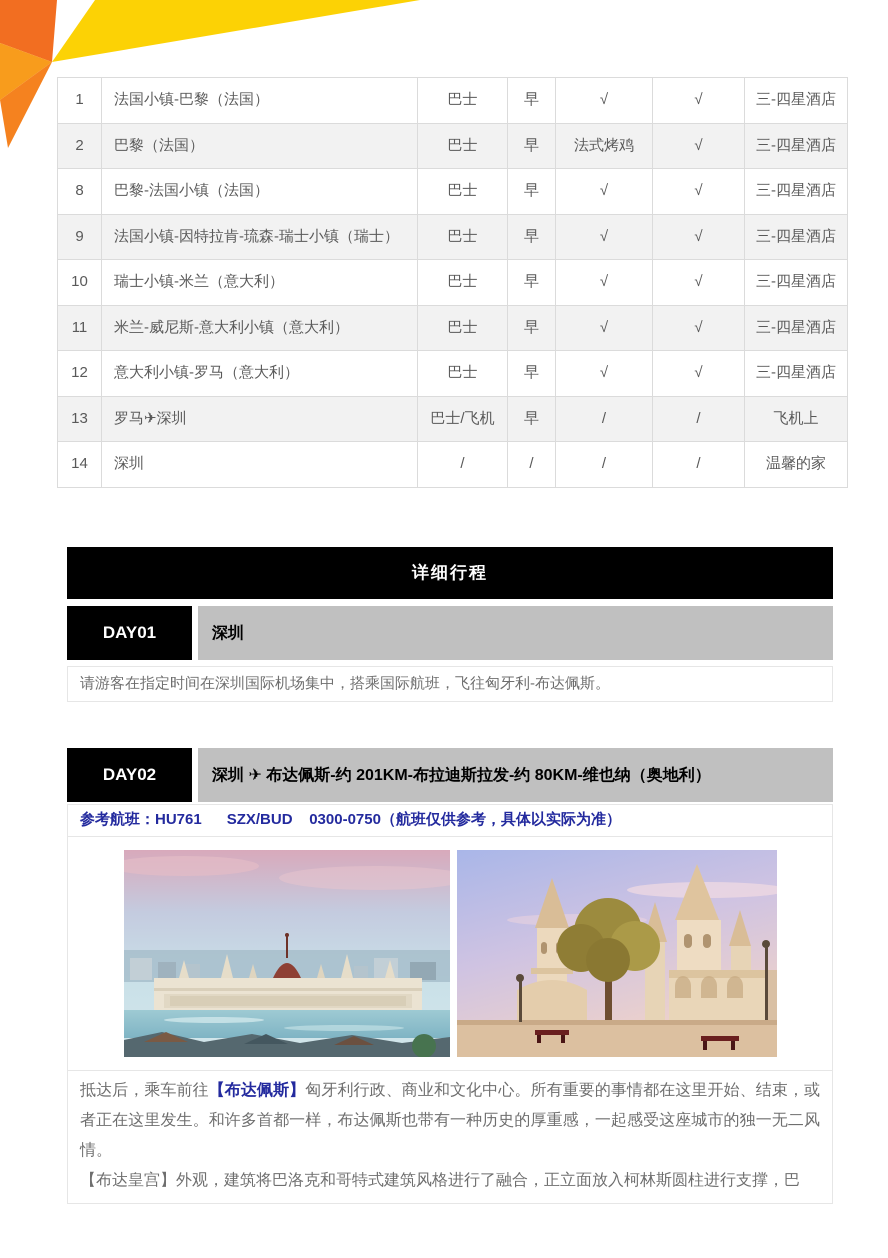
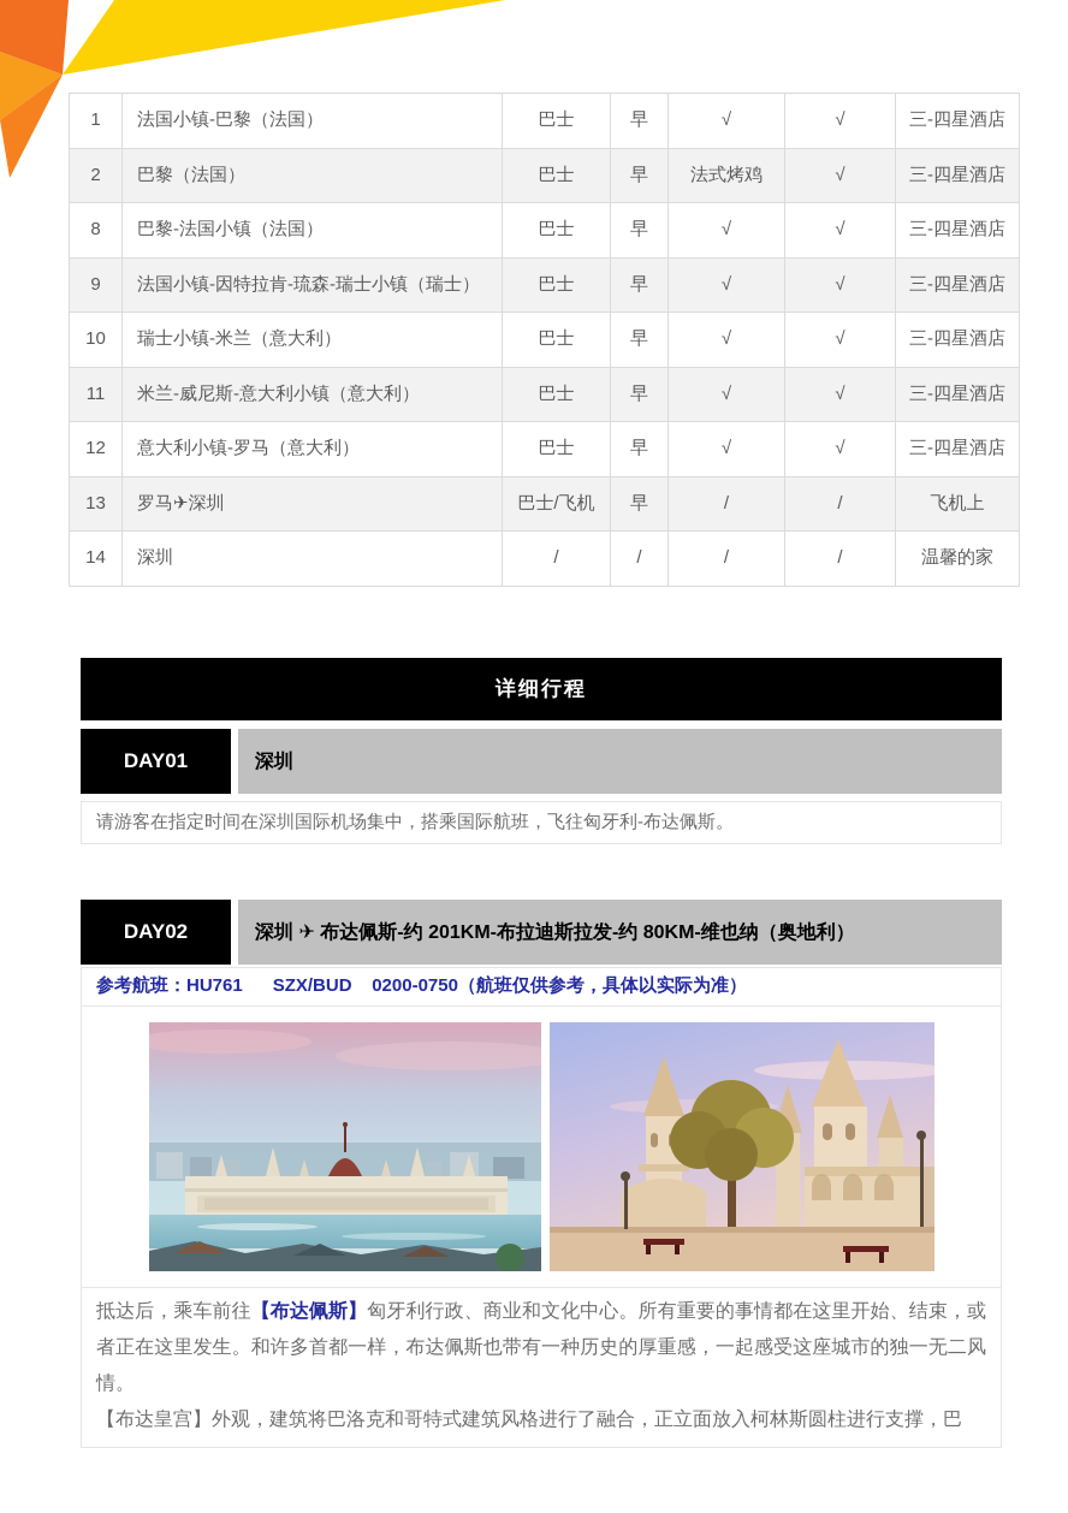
  1	法国小镇-巴黎（法国）	巴士	早	√	√	三-四星酒店
  2	巴黎（法国）	巴士	早	法式烤鸡	√	三-四星酒店
  8	巴黎-法国小镇（法国）	巴士	早	√	√	三-四星酒店
  9	法国小镇-因特拉肯-琉森-瑞士小镇（瑞士）	巴士	早	√	√	三-四星酒店
  10	瑞士小镇-米兰（意大利）	巴士	早	√	√	三-四星酒店
  11	米兰-威尼斯-意大利小镇（意大利）	巴士	早	√	√	三-四星酒店
  12	意大利小镇-罗马（意大利）	巴士	早	√	√	三-四星酒店
  13	罗马✈深圳	巴士/飞机	早	/	/	飞机上
  14	深圳	/	/	/	/	温馨的家
  详细行程
  DAY01
  深圳
  请游客在指定时间在深圳国际机场集中，搭乘国际航班，飞往匈牙利-布达佩斯。
  DAY02
  深圳 ✈ 布达佩斯-约 201KM-布拉迪斯拉发-约 80KM-维也纳（奥地利）
- 参考航班：HU761 SZX/BUD 0300-0750（航班仅供参考，具体以实际为准）
+ 参考航班：HU761 SZX/BUD 0200-0750（航班仅供参考，具体以实际为准）
  抵达后，乘车前往【布达佩斯】匈牙利行政、商业和文化中心。所有重要的事情都在这里开始、结束，或者正在这里发生。和许多首都一样，布达佩斯也带有一种历史的厚重感，一起感受这座城市的独一无二风情。
  【布达皇宫】外观，建筑将巴洛克和哥特式建筑风格进行了融合，正立面放入柯林斯圆柱进行支撑，巴
